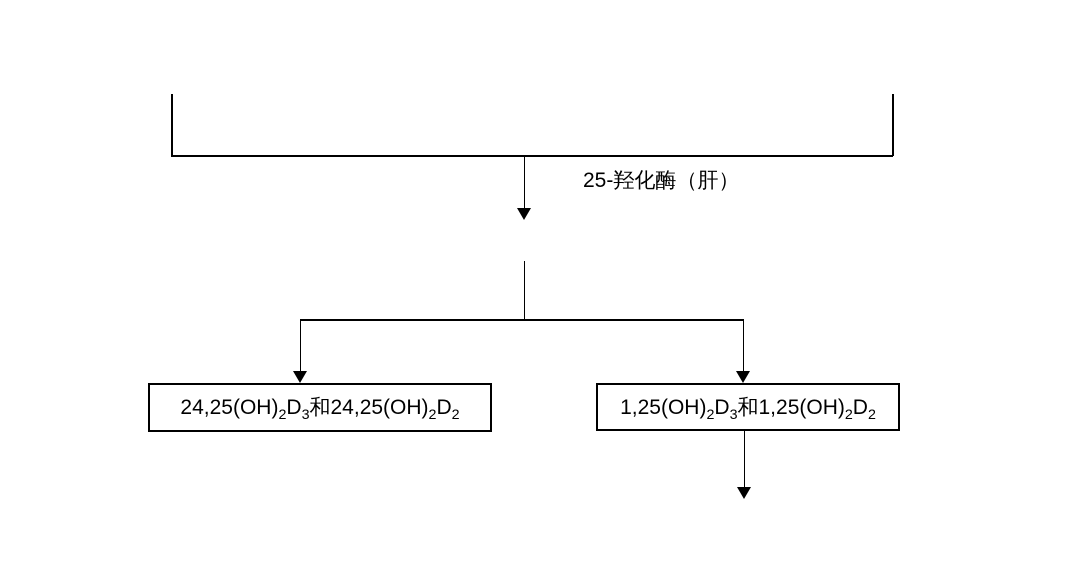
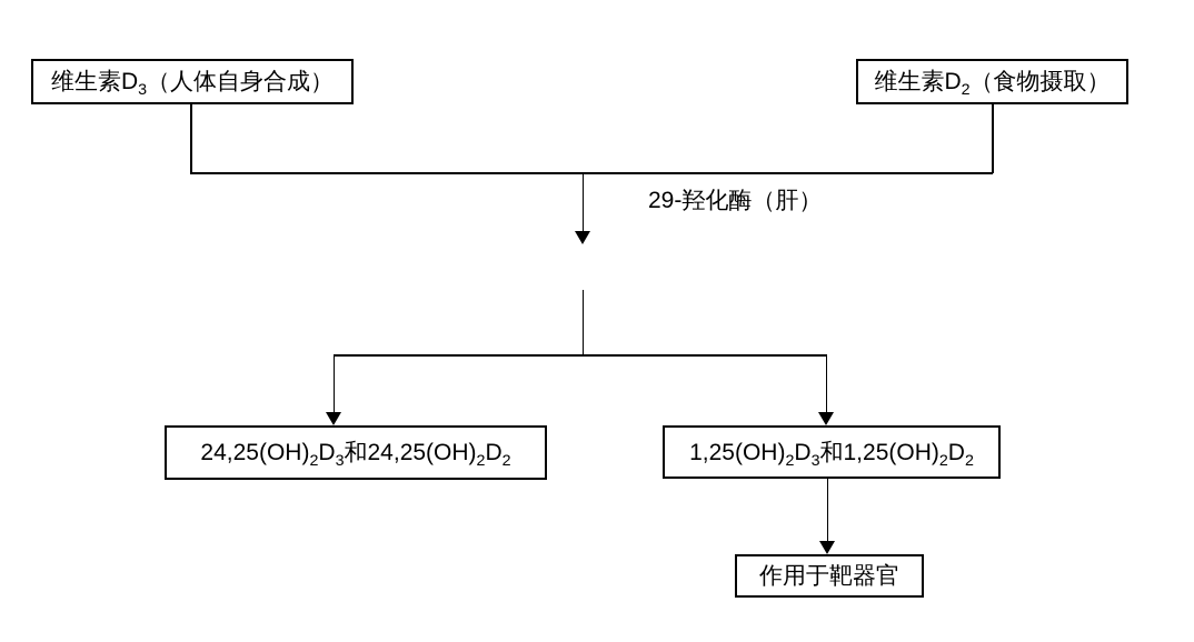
+ 维生素D3（人体自身合成）
+ 维生素D2（食物摄取）
  24,25(OH)2D3和24,25(OH)2D2
  1,25(OH)2D3和1,25(OH)2D2
+ 作用于靶器官
- 25-羟化酶（肝）
+ 29-羟化酶（肝）
